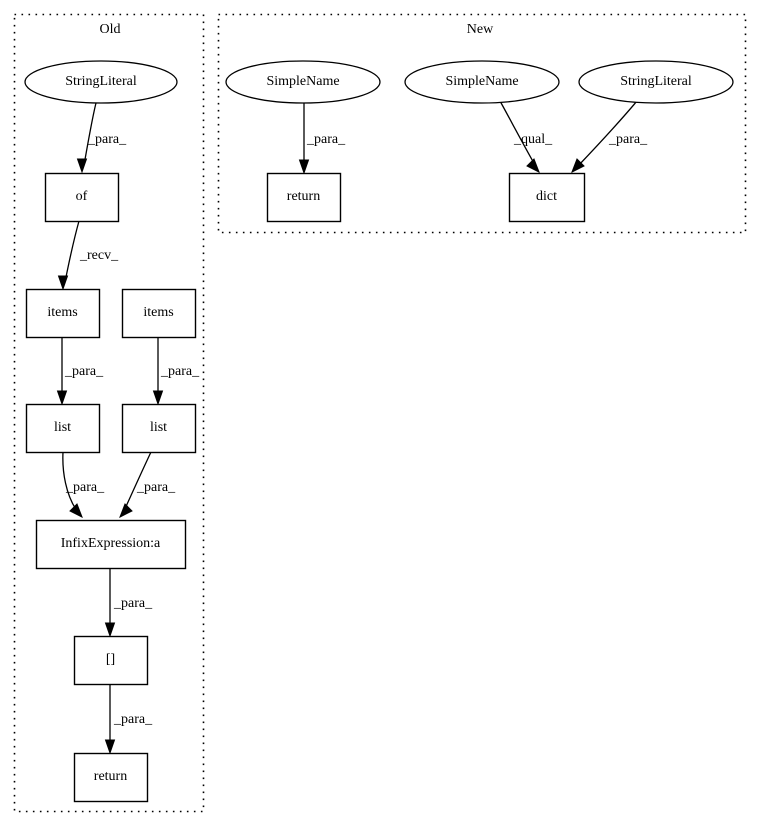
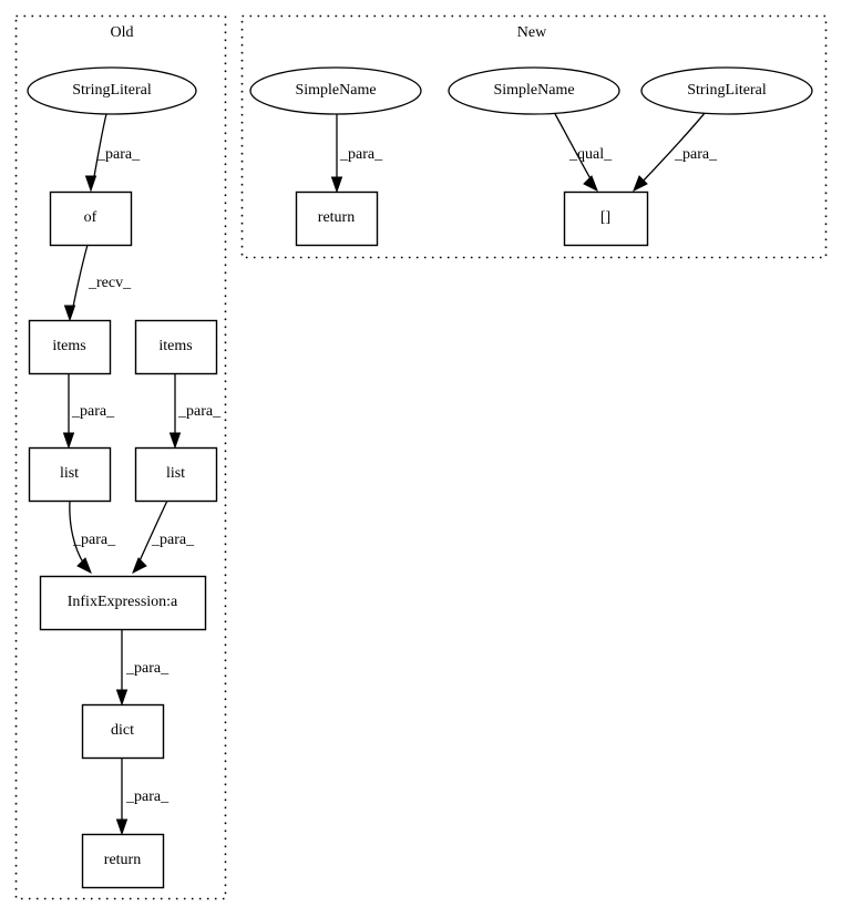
  Old
  New
  _para_
  _recv_
  _para_
  _para_
  _para_
  _para_
  _para_
  _para_
  _para_
  _qual_
  _para_
  StringLiteral
  of
  items
  items
  list
  list
  InfixExpression:a
- []
+ dict
  return
  SimpleName
  return
  SimpleName
  StringLiteral
- dict
+ []
